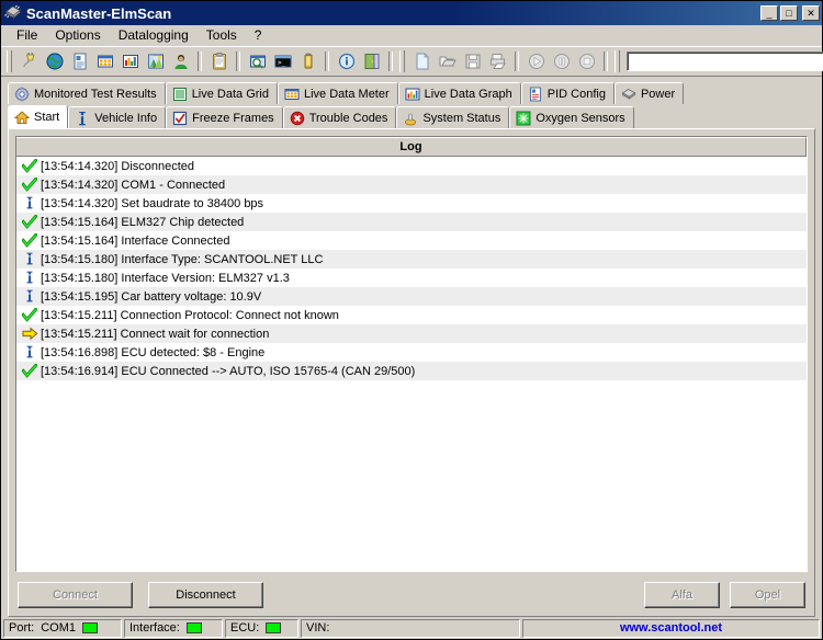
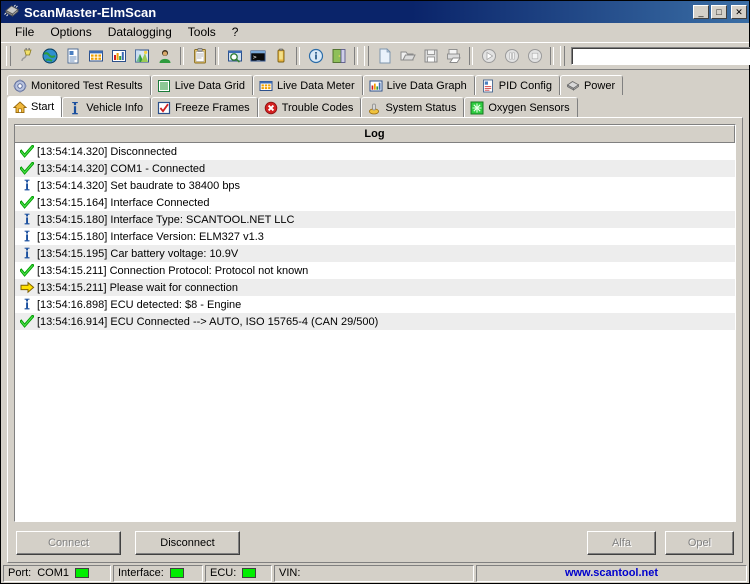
  ScanMaster-ElmScan
  _
  □
  ✕
  File
  Options
  Datalogging
  Tools
  ?
  Monitored Test Results
  Live Data Grid
  Live Data Meter
  Live Data Graph
  PID Config
  Power
  Start
  Vehicle Info
  Freeze Frames
  Trouble Codes
  System Status
  Oxygen Sensors
  Log
  [13:54:14.320] Disconnected
  [13:54:14.320] COM1 - Connected
  [13:54:14.320] Set baudrate to 38400 bps
- [13:54:15.164] ELM327 Chip detected
  [13:54:15.164] Interface Connected
  [13:54:15.180] Interface Type: SCANTOOL.NET LLC
  [13:54:15.180] Interface Version: ELM327 v1.3
  [13:54:15.195] Car battery voltage: 10.9V
- [13:54:15.211] Connection Protocol: Connect not known
+ [13:54:15.211] Connection Protocol: Protocol not known
- [13:54:15.211] Connect wait for connection
+ [13:54:15.211] Please wait for connection
  [13:54:16.898] ECU detected: $8 - Engine
  [13:54:16.914] ECU Connected --> AUTO, ISO 15765-4 (CAN 29/500)
  Connect
  Disconnect
  Alfa
  Opel
  Port:
  COM1
  Interface:
  ECU:
  VIN:
  www.scantool.net
